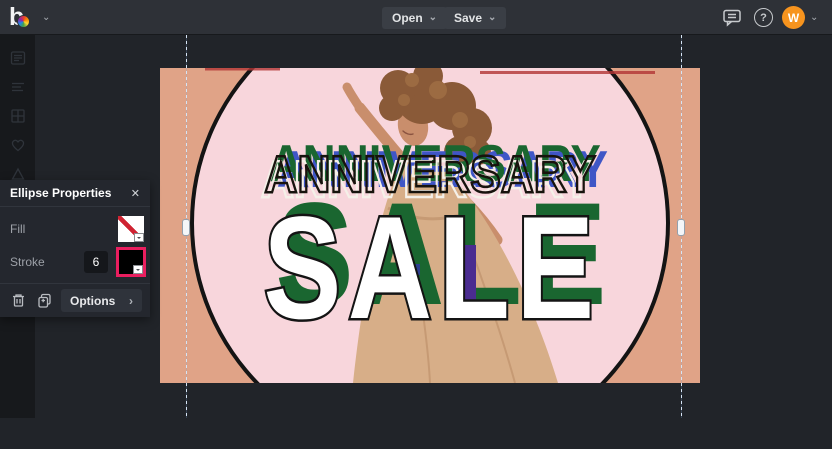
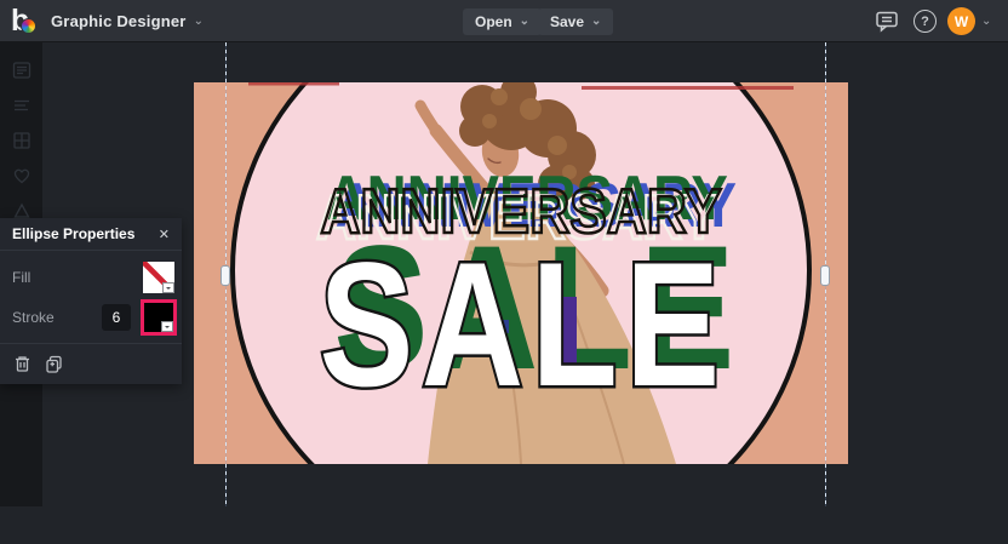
  b
+ Graphic Designer
  ⌄
  Open
  ⌄
  Save
  ⌄
  ?
  W
  ⌄
  ANNIVERSARY
  ANNIVERSARY
  ANNIVERSARY
  SALE
  Ellipse Properties
  ✕
  Fill
  Stroke
  6
- Options
- ›
